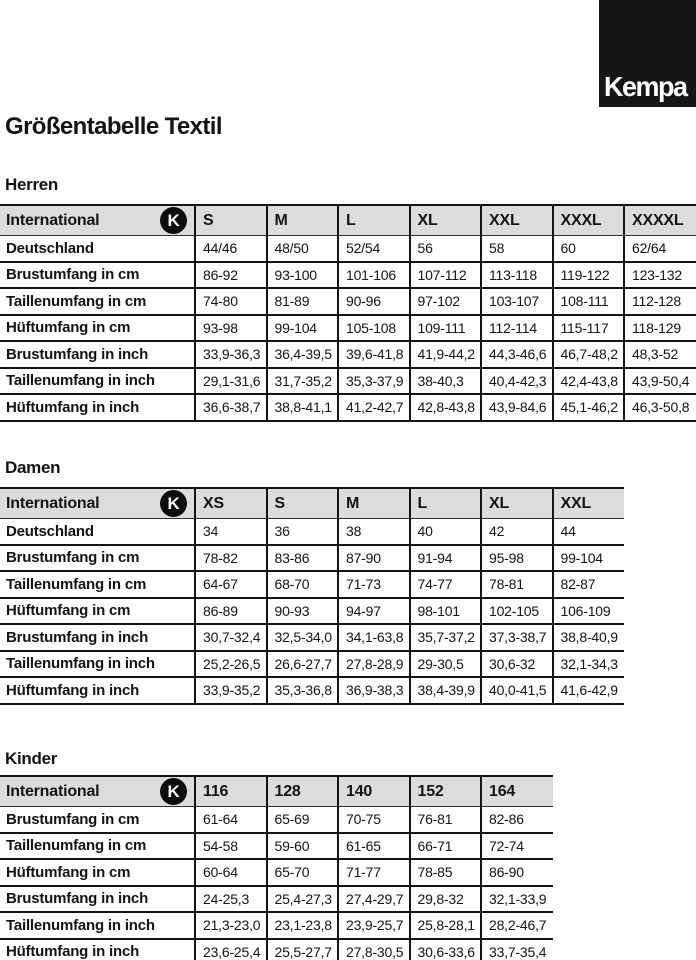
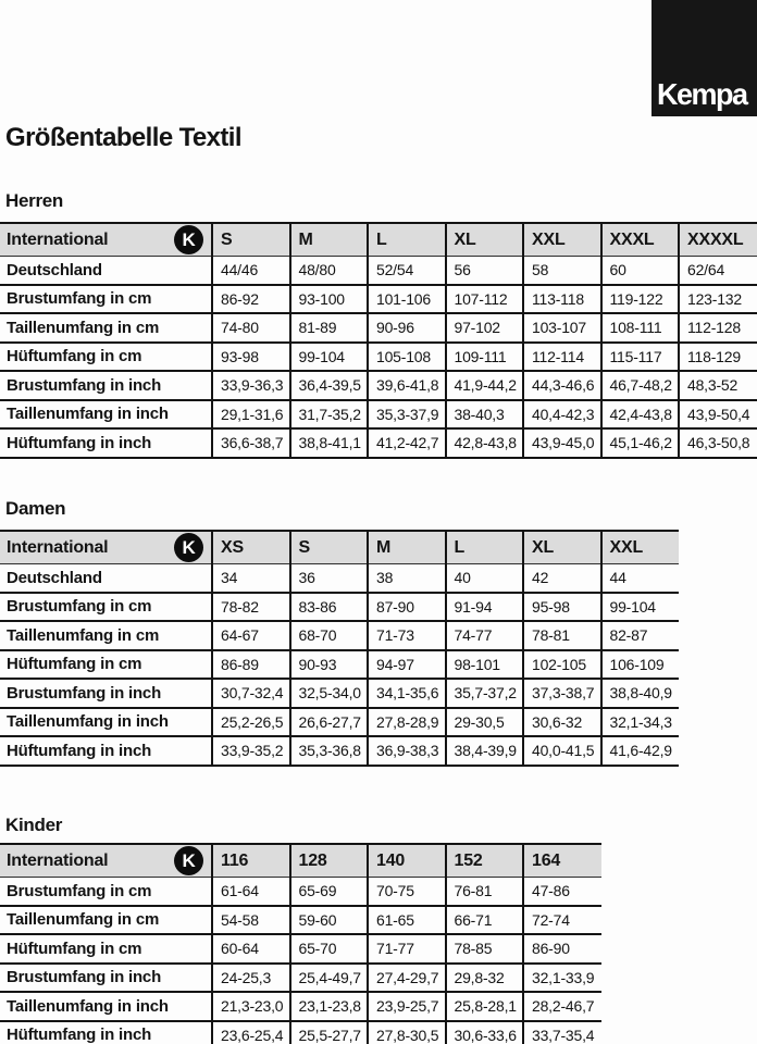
  Kempa
  Größentabelle Textil
  Herren
  International K	S	M	L	XL	XXL	XXXL	XXXXL
- Deutschland	44/46	48/50	52/54	56	58	60	62/64
+ Deutschland	44/46	48/80	52/54	56	58	60	62/64
  Brustumfang in cm	86-92	93-100	101-106	107-112	113-118	119-122	123-132
  Taillenumfang in cm	74-80	81-89	90-96	97-102	103-107	108-111	112-128
  Hüftumfang in cm	93-98	99-104	105-108	109-111	112-114	115-117	118-129
  Brustumfang in inch	33,9-36,3	36,4-39,5	39,6-41,8	41,9-44,2	44,3-46,6	46,7-48,2	48,3-52
  Taillenumfang in inch	29,1-31,6	31,7-35,2	35,3-37,9	38-40,3	40,4-42,3	42,4-43,8	43,9-50,4
- Hüftumfang in inch	36,6-38,7	38,8-41,1	41,2-42,7	42,8-43,8	43,9-84,6	45,1-46,2	46,3-50,8
+ Hüftumfang in inch	36,6-38,7	38,8-41,1	41,2-42,7	42,8-43,8	43,9-45,0	45,1-46,2	46,3-50,8
  Damen
  International K	XS	S	M	L	XL	XXL
  Deutschland	34	36	38	40	42	44
  Brustumfang in cm	78-82	83-86	87-90	91-94	95-98	99-104
  Taillenumfang in cm	64-67	68-70	71-73	74-77	78-81	82-87
  Hüftumfang in cm	86-89	90-93	94-97	98-101	102-105	106-109
- Brustumfang in inch	30,7-32,4	32,5-34,0	34,1-63,8	35,7-37,2	37,3-38,7	38,8-40,9
+ Brustumfang in inch	30,7-32,4	32,5-34,0	34,1-35,6	35,7-37,2	37,3-38,7	38,8-40,9
  Taillenumfang in inch	25,2-26,5	26,6-27,7	27,8-28,9	29-30,5	30,6-32	32,1-34,3
  Hüftumfang in inch	33,9-35,2	35,3-36,8	36,9-38,3	38,4-39,9	40,0-41,5	41,6-42,9
  Kinder
  International K	116	128	140	152	164
- Brustumfang in cm	61-64	65-69	70-75	76-81	82-86
+ Brustumfang in cm	61-64	65-69	70-75	76-81	47-86
  Taillenumfang in cm	54-58	59-60	61-65	66-71	72-74
  Hüftumfang in cm	60-64	65-70	71-77	78-85	86-90
- Brustumfang in inch	24-25,3	25,4-27,3	27,4-29,7	29,8-32	32,1-33,9
+ Brustumfang in inch	24-25,3	25,4-49,7	27,4-29,7	29,8-32	32,1-33,9
  Taillenumfang in inch	21,3-23,0	23,1-23,8	23,9-25,7	25,8-28,1	28,2-46,7
  Hüftumfang in inch	23,6-25,4	25,5-27,7	27,8-30,5	30,6-33,6	33,7-35,4
